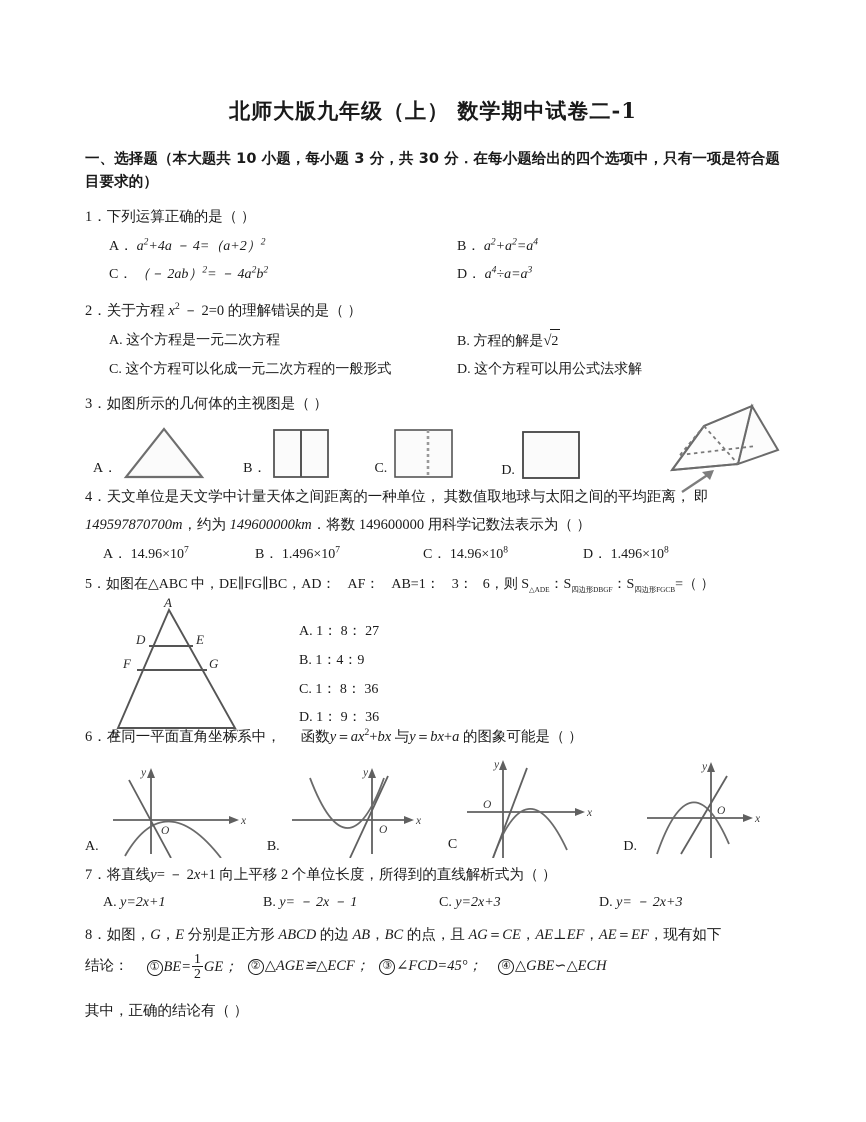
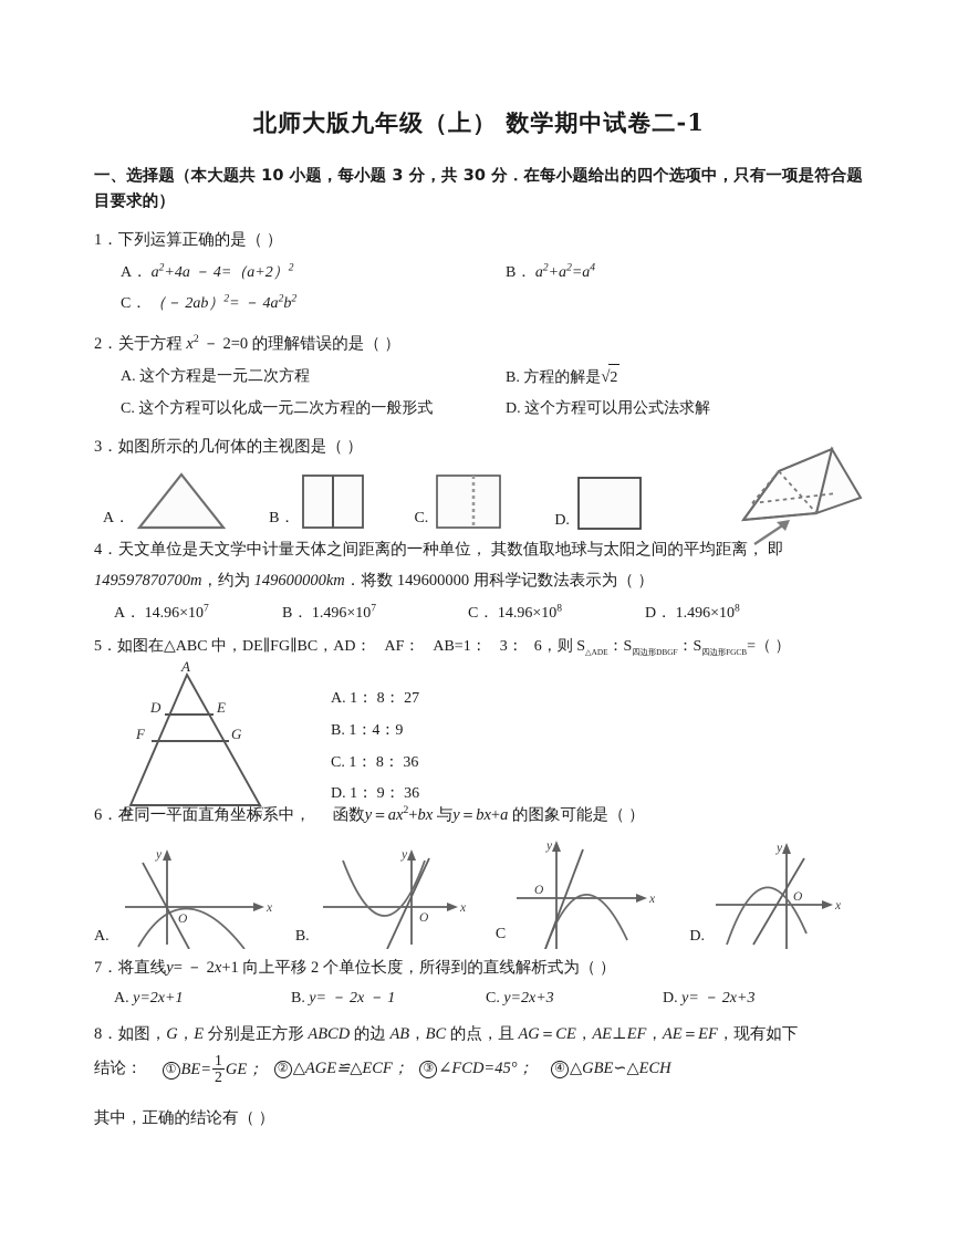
  北师大版九年级（上） 数学期中试卷二-1
  一、选择题（本大题共 10 小题，每小题 3 分，共 30 分．在每小题给出的四个选项中，只有一项是符合题目要求的）
  1．下列运算正确的是（ ）
  A． a2+4a － 4=（a+2）2
  B． a2+a2=a4
  C． （－ 2ab）2= － 4a2b2
- D． a4÷a=a3
  2．关于方程 x2 － 2=0 的理解错误的是（ ）
  A. 这个方程是一元二次方程
  B. 方程的解是√2
  C. 这个方程可以化成一元二次方程的一般形式
  D. 这个方程可以用公式法求解
  3．如图所示的几何体的主视图是（ ）
  A．
  B．
  C.
  D.
  4．天文单位是天文学中计量天体之间距离的一种单位， 其数值取地球与太阳之间的平均距离， 即
  149597870700m，约为 149600000km．将数 149600000 用科学记数法表示为（ ）
  A． 14.96×107
  B． 1.496×107
  C． 14.96×108
  D． 1.496×108
  5．如图在△ABC 中，DE∥FG∥BC，AD： AF： AB=1： 3： 6，则 S△ADE：S四边形DBGF：S四边形FGCB=（ ）
  A
  D
  E
  F
  G
  B
  C
  A. 1： 8： 27
  B. 1：4：9
  C. 1： 8： 36
  D. 1： 9： 36
  6．在同一平面直角坐标系中， 函数y＝ax2+bx 与y＝bx+a 的图象可能是（ ）
  A.
  x
  y
  O
  B.
  x
  y
  O
  C
  x
  y
  O
  D.
  x
  y
  O
  7．将直线y= － 2x+1 向上平移 2 个单位长度，所得到的直线解析式为（ ）
  A. y=2x+1
  B. y= － 2x － 1
  C. y=2x+3
  D. y= － 2x+3
  8．如图，G，E 分别是正方形 ABCD 的边 AB，BC 的点，且 AG＝CE，AE⊥EF，AE＝EF，现有如下
  结论：
  ① BE=
  1
  2
  GE；
  ② △AGE≌△ECF；
  ③ ∠FCD=45°；
  ④ △GBE∽△ECH
  其中，正确的结论有（ ）
